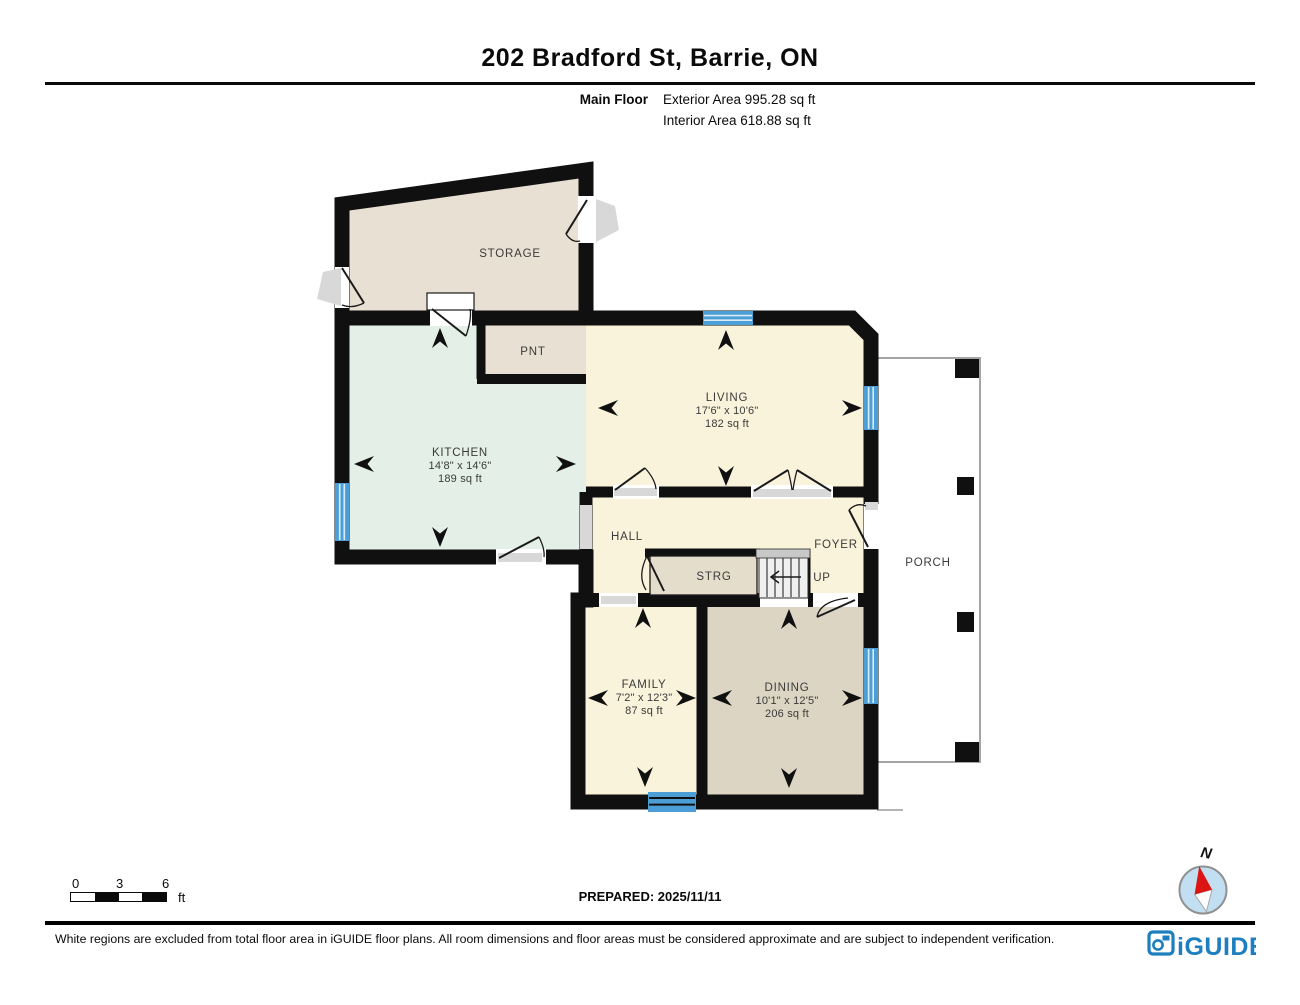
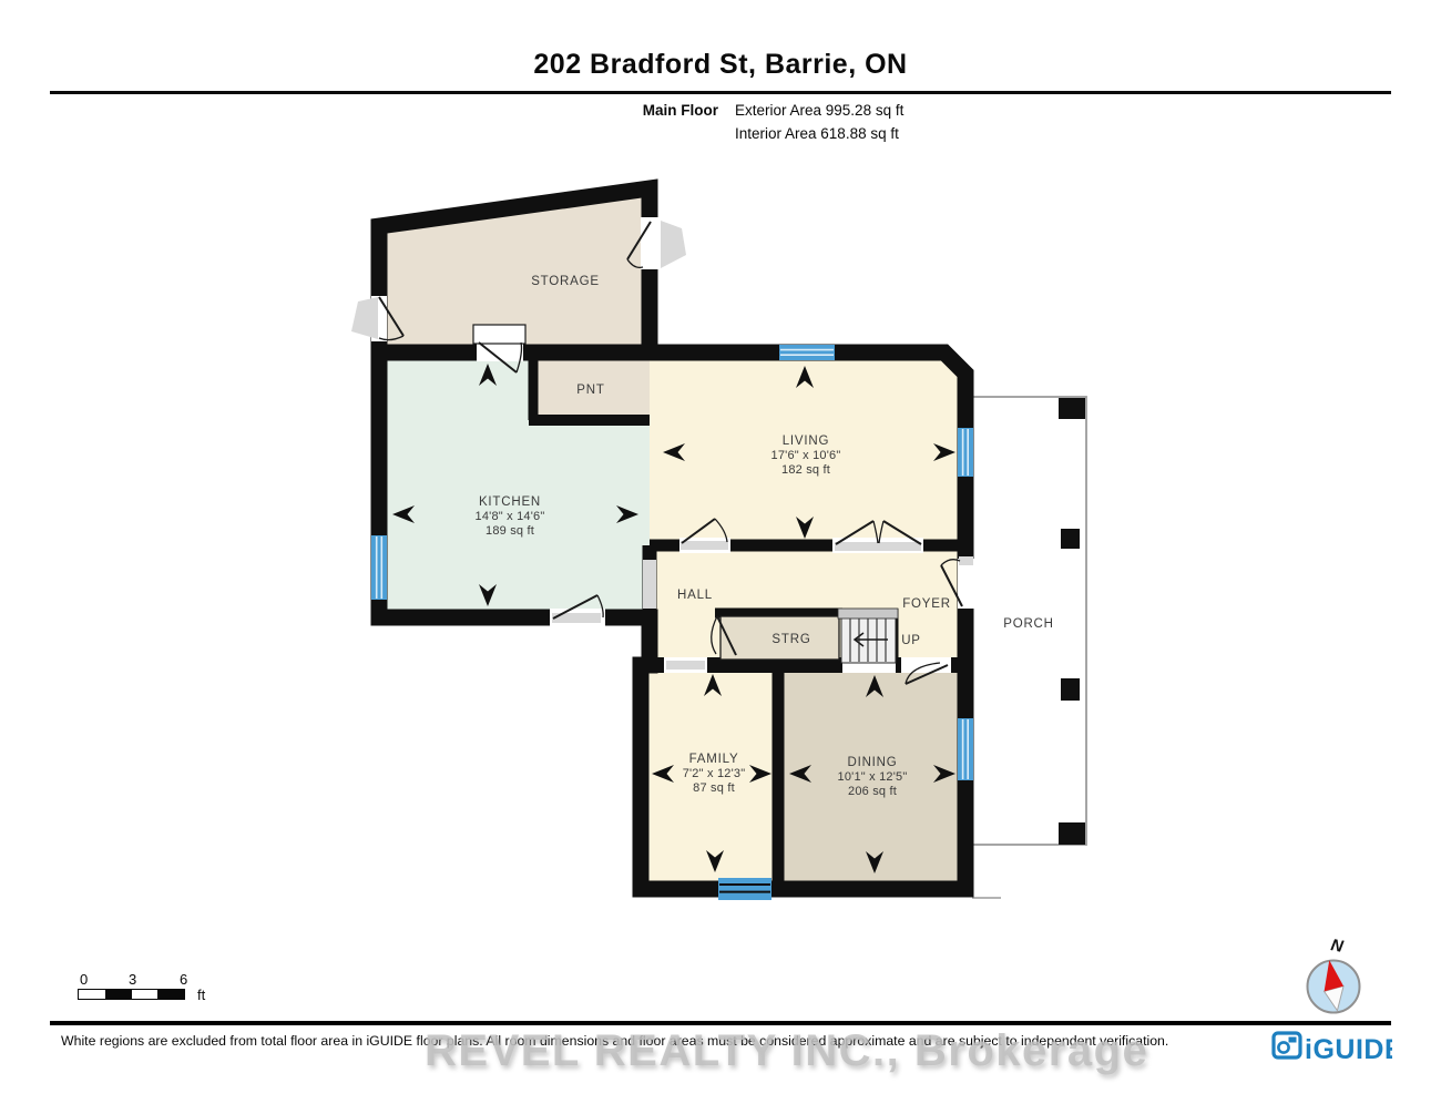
  202 Bradford St, Barrie, ON
  Main Floor
  Exterior Area 995.28 sq ft
  Interior Area 618.88 sq ft
  STORAGE
  PNT
  KITCHEN
  LIVING
  HALL
  FOYER
  STRG
  UP
  FAMILY
  DINING
  PORCH
  14'8" x 14'6"
  189 sq ft
  17'6" x 10'6"
  182 sq ft
  7'2" x 12'3"
  87 sq ft
  10'1" x 12'5"
  206 sq ft
  0
  3
  6
  ft
- PREPARED: 2025/11/11
  White regions are excluded from total floor area in iGUIDE floor plans. All room dimensions and floor areas must be considered approximate and are subject to independent verification.
+ REVEL REALTY INC., Brokerage
  iGUID
